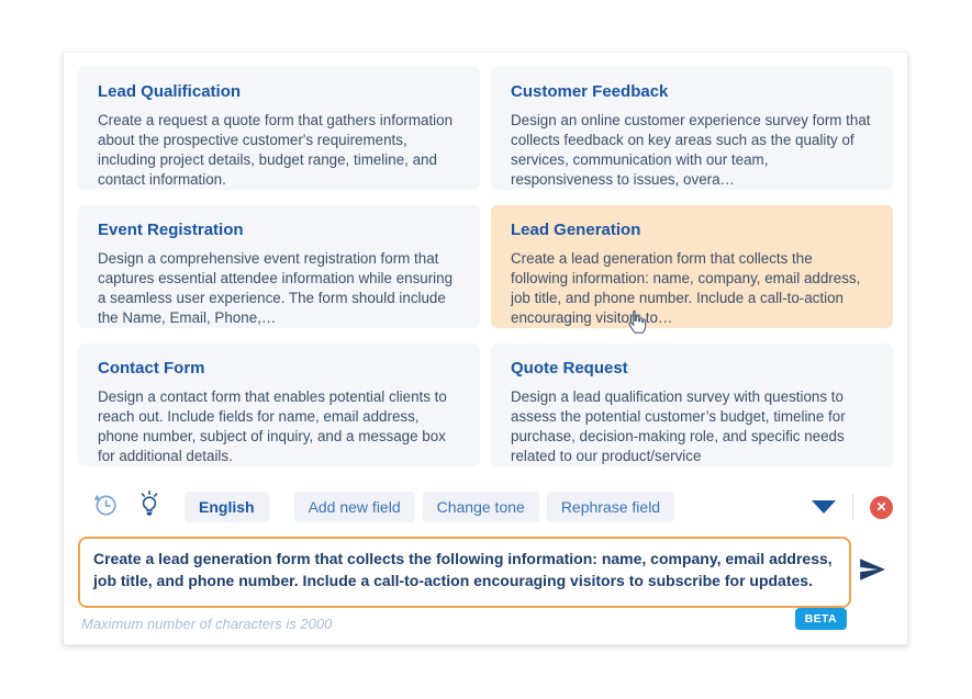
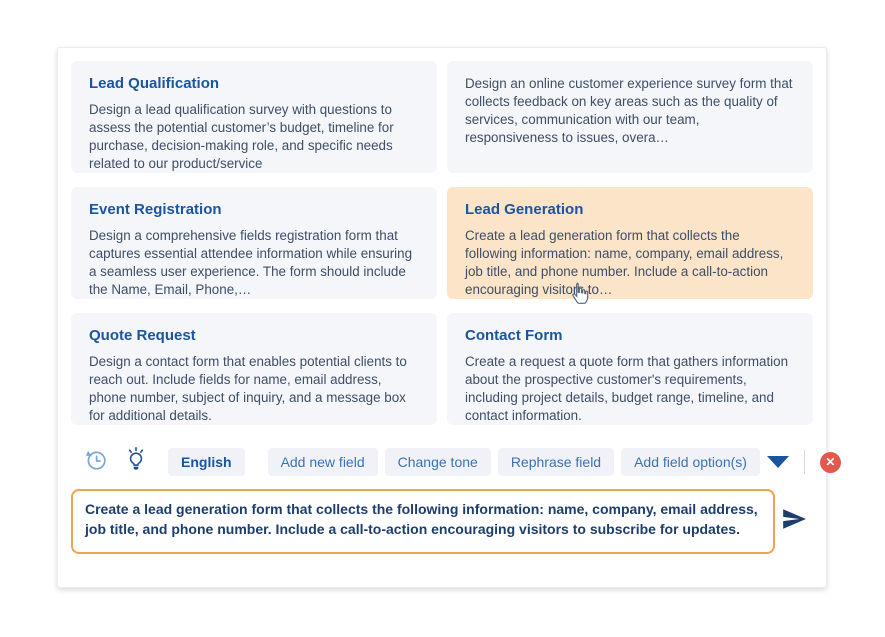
  Lead Qualification
- Create a request a quote form that gathers information about the prospective customer's requirements, including project details, budget range, timeline, and contact information.
+ Design a lead qualification survey with questions to assess the potential customer’s budget, timeline for purchase, decision-making role, and specific needs related to our product/service
- Customer Feedback
  Design an online customer experience survey form that collects feedback on key areas such as the quality of services, communication with our team, responsiveness to issues, overa…
  Event Registration
- Design a comprehensive event registration form that captures essential attendee information while ensuring a seamless user experience. The form should include the Name, Email, Phone,…
+ Design a comprehensive fields registration form that captures essential attendee information while ensuring a seamless user experience. The form should include the Name, Email, Phone,…
  Lead Generation
  Create a lead generation form that collects the following information: name, company, email address, job title, and phone number. Include a call-to-action encouraging visitor to…
- Contact Form
+ Quote Request
  Design a contact form that enables potential clients to reach out. Include fields for name, email address, phone number, subject of inquiry, and a message box for additional details.
- Quote Request
+ Contact Form
- Design a lead qualification survey with questions to assess the potential customer’s budget, timeline for purchase, decision-making role, and specific needs related to our product/service
+ Create a request a quote form that gathers information about the prospective customer's requirements, including project details, budget range, timeline, and contact information.
  English
  Add new field
  Change tone
  Rephrase field
+ Add field option(s)
  ✕
- Maximum number of characters is 2000
- BETA
